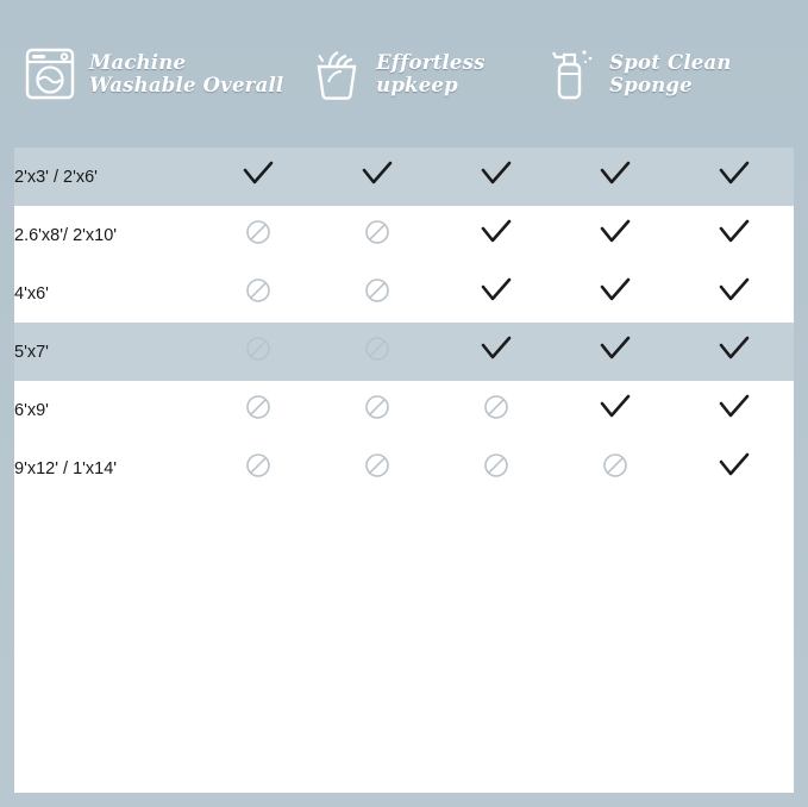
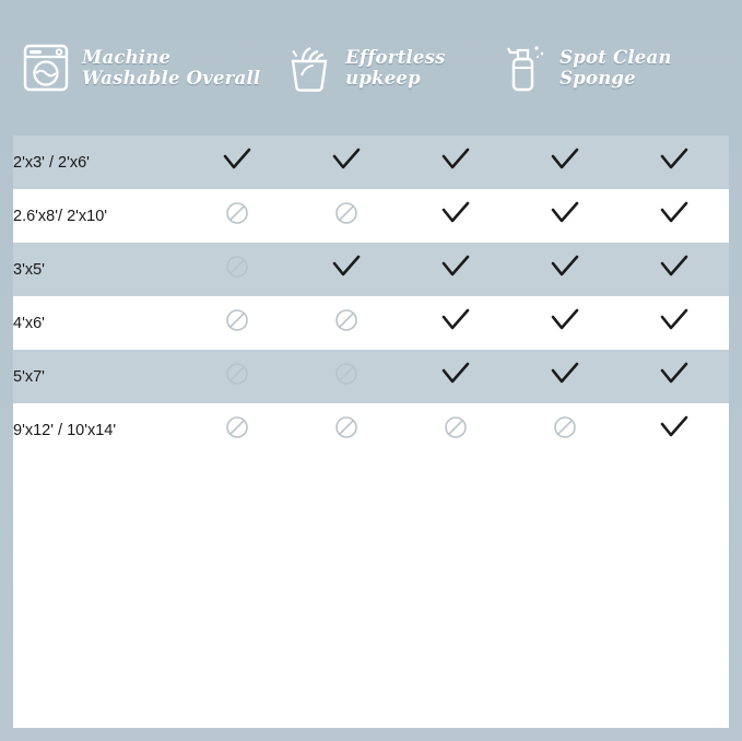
  Machine
  Washable Overall
  Effortless
  upkeep
  Spot Clean
  Sponge
  2'x3' / 2'x6'
  2.6'x8'/ 2'x10'
+ 3'x5'
  4'x6'
  5'x7'
- 6'x9'
- 9'x12' / 1'x14'
+ 9'x12' / 10'x14'
